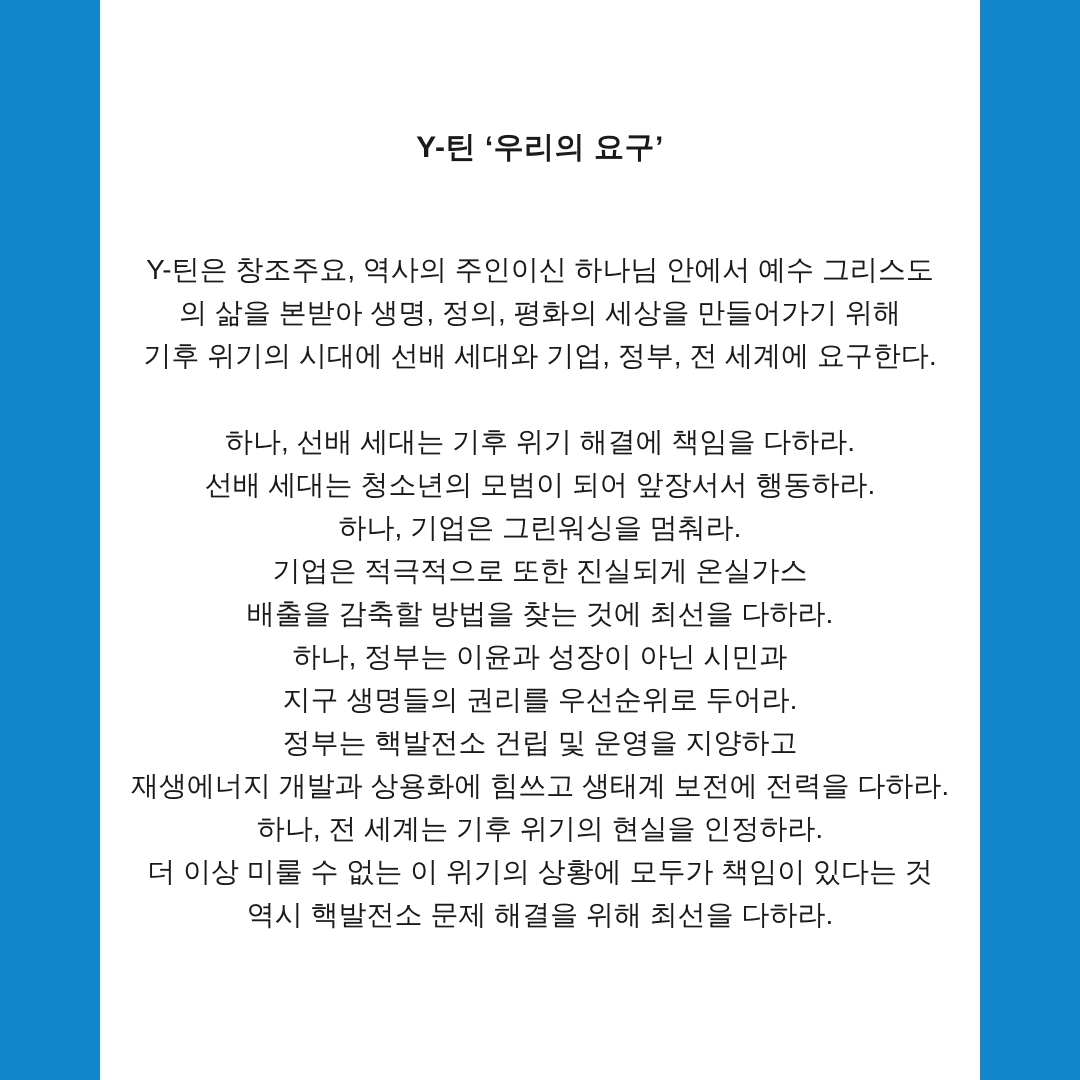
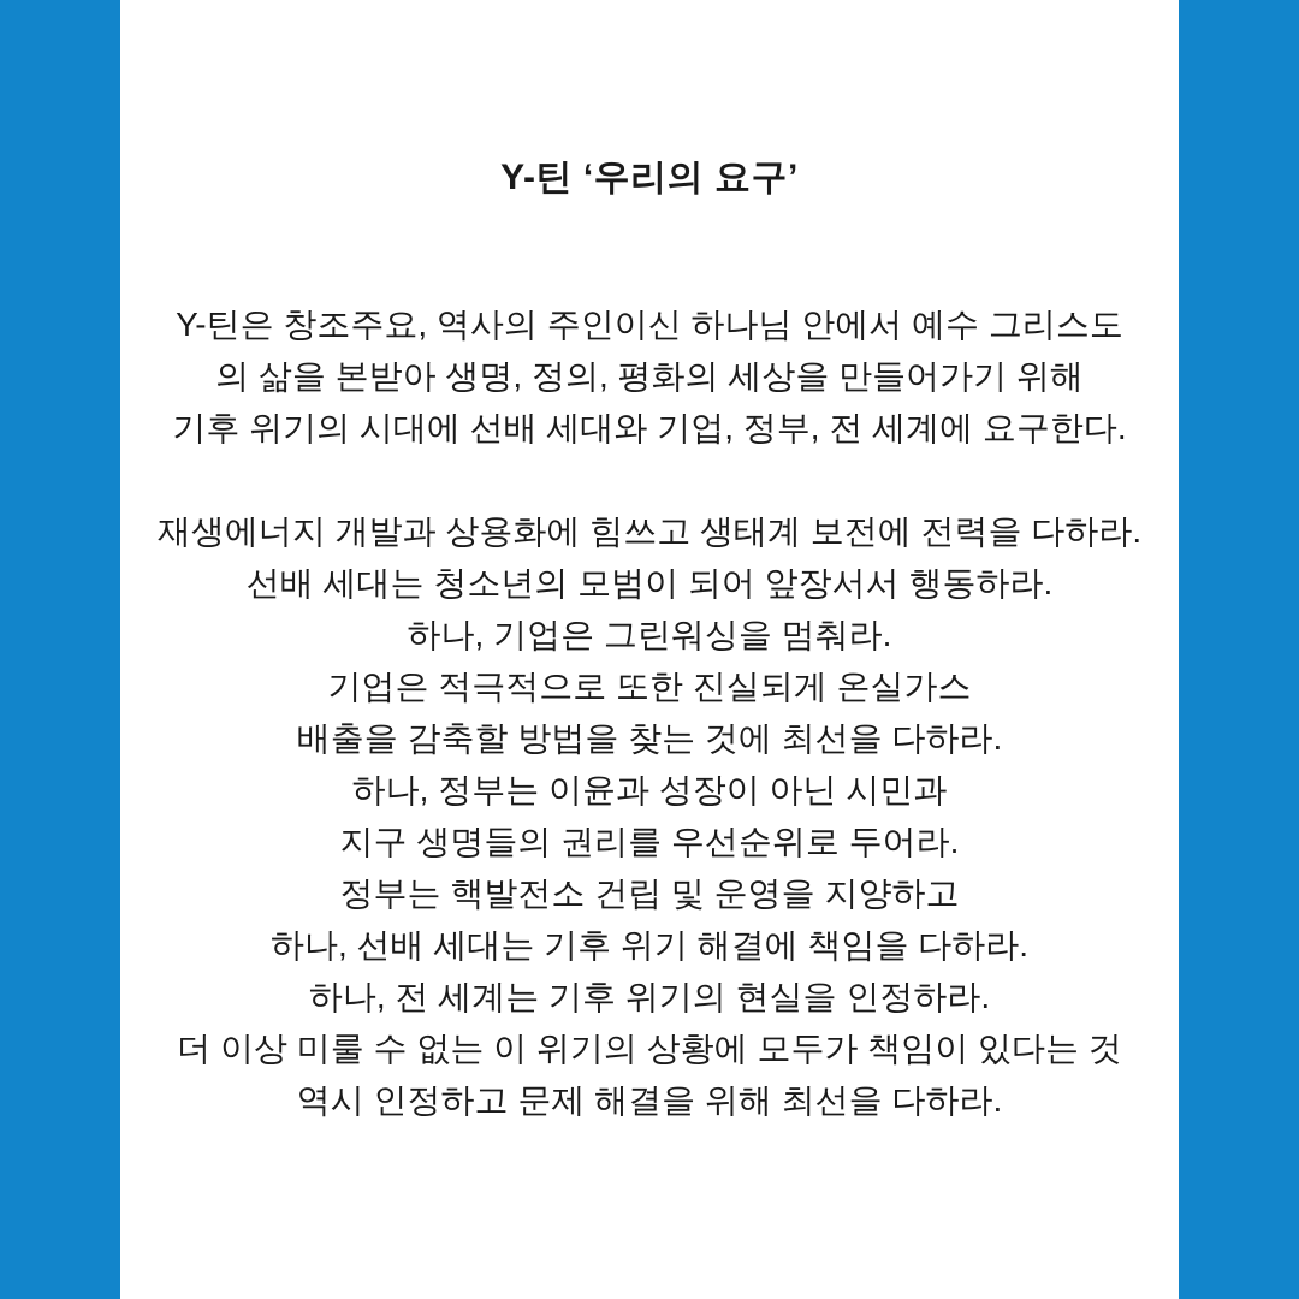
  Y-틴 ‘우리의 요구’
  Y-틴은 창조주요, 역사의 주인이신 하나님 안에서 예수 그리스도
  의 삶을 본받아 생명, 정의, 평화의 세상을 만들어가기 위해
  기후 위기의 시대에 선배 세대와 기업, 정부, 전 세계에 요구한다.
- 하나, 선배 세대는 기후 위기 해결에 책임을 다하라.
+ 재생에너지 개발과 상용화에 힘쓰고 생태계 보전에 전력을 다하라.
  선배 세대는 청소년의 모범이 되어 앞장서서 행동하라.
  하나, 기업은 그린워싱을 멈춰라.
  기업은 적극적으로 또한 진실되게 온실가스
  배출을 감축할 방법을 찾는 것에 최선을 다하라.
  하나, 정부는 이윤과 성장이 아닌 시민과
  지구 생명들의 권리를 우선순위로 두어라.
  정부는 핵발전소 건립 및 운영을 지양하고
- 재생에너지 개발과 상용화에 힘쓰고 생태계 보전에 전력을 다하라.
+ 하나, 선배 세대는 기후 위기 해결에 책임을 다하라.
  하나, 전 세계는 기후 위기의 현실을 인정하라.
  더 이상 미룰 수 없는 이 위기의 상황에 모두가 책임이 있다는 것
- 역시 핵발전소 문제 해결을 위해 최선을 다하라.
+ 역시 인정하고 문제 해결을 위해 최선을 다하라.
